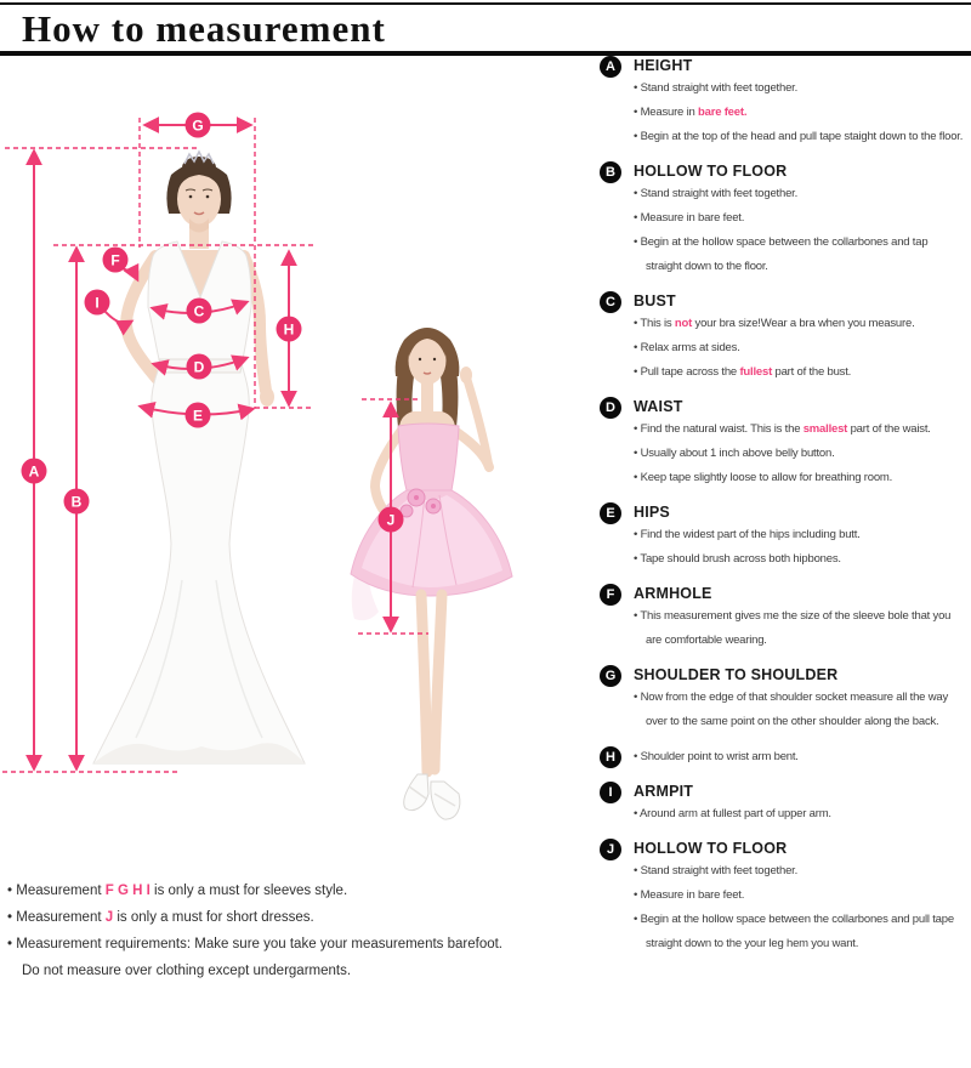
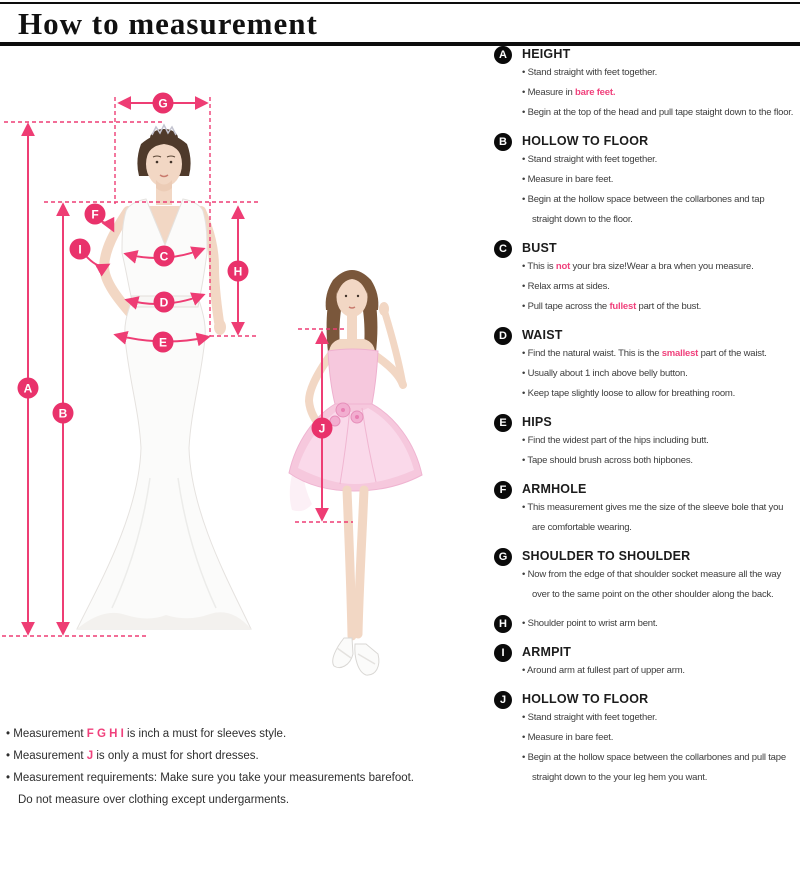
  How to measurement
  G
  A
  B
  F
  I
  C
  H
  D
  E
  J
  A
  HEIGHT
  • Stand straight with feet together.
  • Measure in bare feet.
  • Begin at the top of the head and pull tape staight down to the floor.
  B
  HOLLOW TO FLOOR
  • Stand straight with feet together.
  • Measure in bare feet.
  • Begin at the hollow space between the collarbones and tap straight down to the floor.
  C
  BUST
  • This is not your bra size!Wear a bra when you measure.
  • Relax arms at sides.
  • Pull tape across the fullest part of the bust.
  D
  WAIST
  • Find the natural waist. This is the smallest part of the waist.
  • Usually about 1 inch above belly button.
  • Keep tape slightly loose to allow for breathing room.
  E
  HIPS
  • Find the widest part of the hips including butt.
  • Tape should brush across both hipbones.
  F
  ARMHOLE
  • This measurement gives me the size of the sleeve bole that you are comfortable wearing.
  G
  SHOULDER TO SHOULDER
  • Now from the edge of that shoulder socket measure all the way over to the same point on the other shoulder along the back.
  H
  • Shoulder point to wrist arm bent.
  I
  ARMPIT
  • Around arm at fullest part of upper arm.
  J
  HOLLOW TO FLOOR
  • Stand straight with feet together.
  • Measure in bare feet.
  • Begin at the hollow space between the collarbones and pull tape straight down to the your leg hem you want.
- • Measurement F G H I is only a must for sleeves style.
+ • Measurement F G H I is inch a must for sleeves style.
  • Measurement J is only a must for short dresses.
  • Measurement requirements: Make sure you take your measurements barefoot.
  Do not measure over clothing except undergarments.
